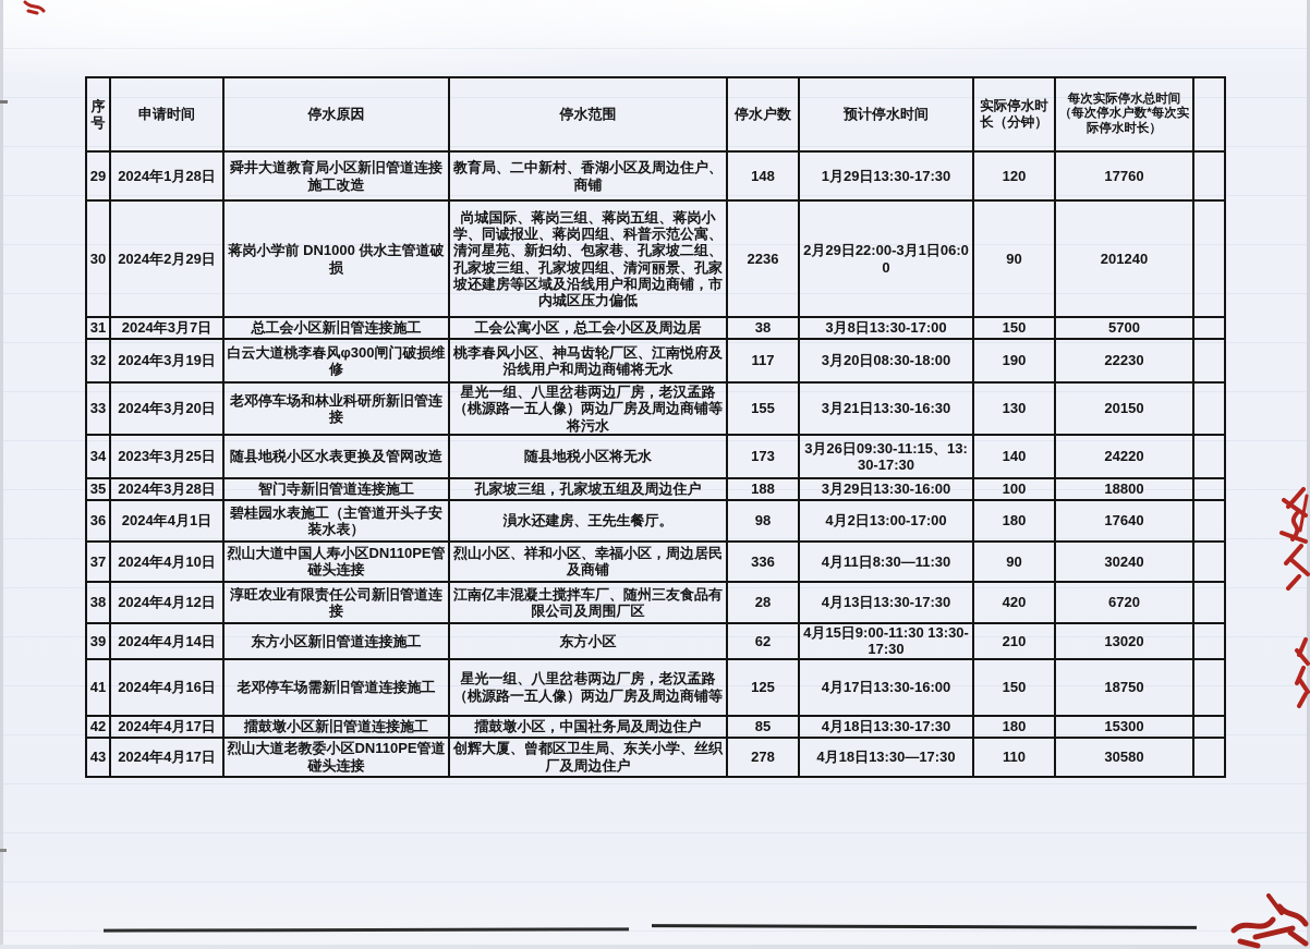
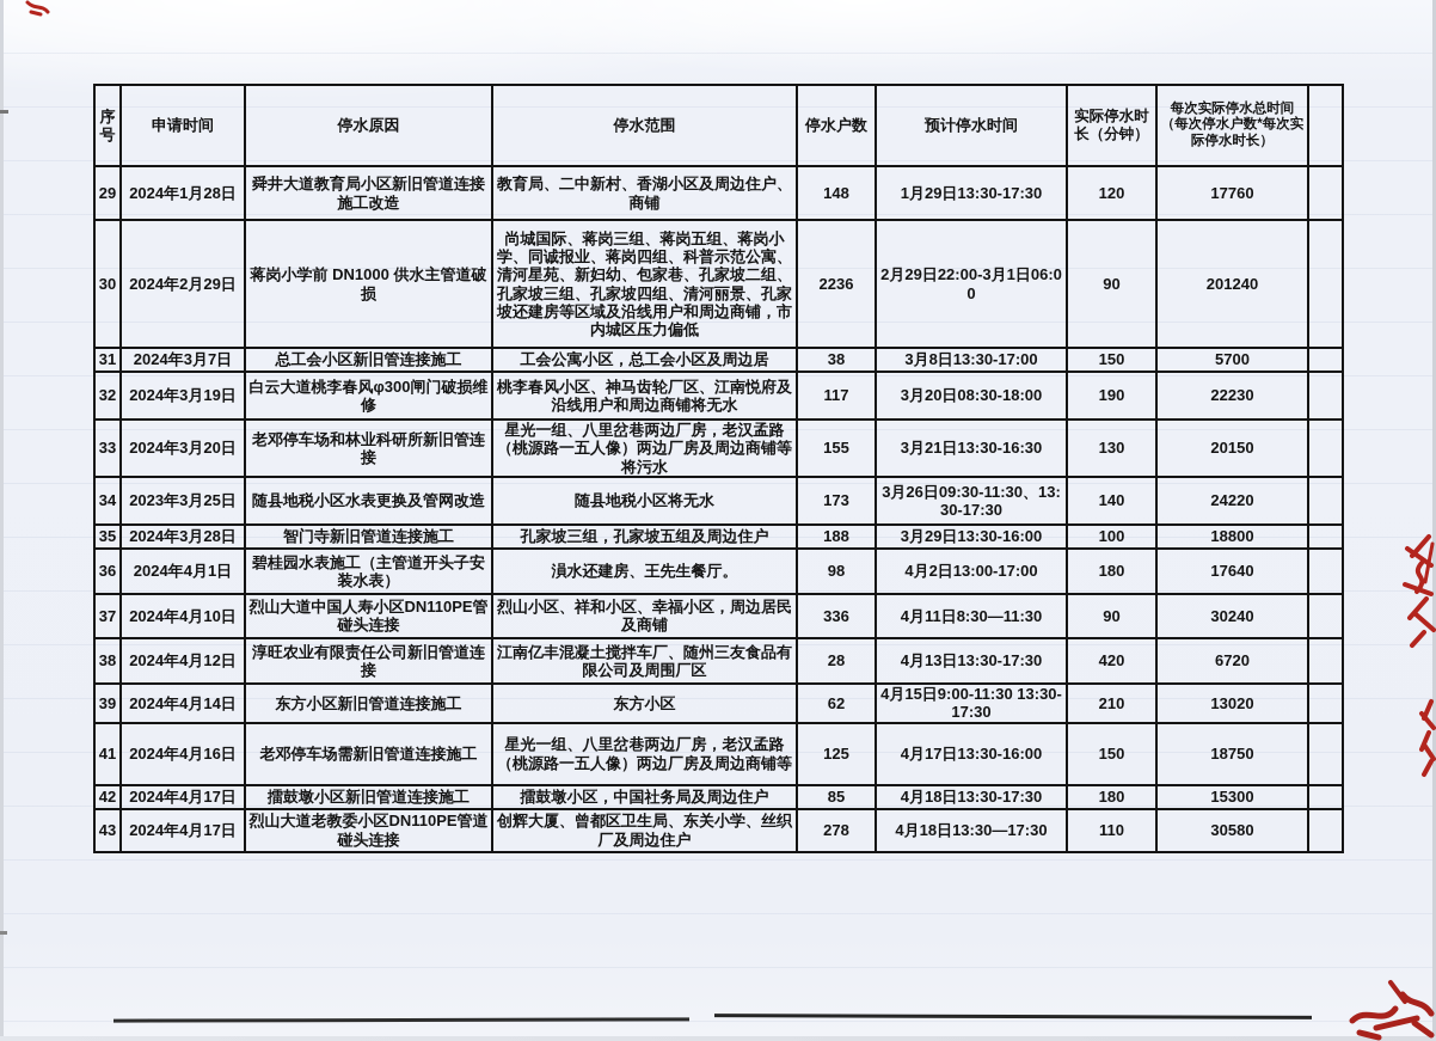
  序号	申请时间	停水原因	停水范围	停水户数	预计停水时间	实际停水时长（分钟）	每次实际停水总时间（每次停水户数*每次实际停水时长）
  29	2024年1月28日	舜井大道教育局小区新旧管道连接施工改造	教育局、二中新村、香湖小区及周边住户、商铺	148	1月29日13:30-17:30	120	17760
  30	2024年2月29日	蒋岗小学前 DN1000 供水主管道破损	尚城国际、蒋岗三组、蒋岗五组、蒋岗小学、同诚报业、蒋岗四组、科普示范公寓、清河星苑、新妇幼、包家巷、孔家坡二组、孔家坡三组、孔家坡四组、清河丽景、孔家坡还建房等区域及沿线用户和周边商铺，市内城区压力偏低	2236	2月29日22:00-3月1日06:00	90	201240
  31	2024年3月7日	总工会小区新旧管连接施工	工会公寓小区，总工会小区及周边居	38	3月8日13:30-17:00	150	5700
  32	2024年3月19日	白云大道桃李春风φ300闸门破损维修	桃李春风小区、神马齿轮厂区、江南悦府及沿线用户和周边商铺将无水	117	3月20日08:30-18:00	190	22230
  33	2024年3月20日	老邓停车场和林业科研所新旧管连接	星光一组、八里岔巷两边厂房，老汉孟路（桃源路一五人像）两边厂房及周边商铺等将污水	155	3月21日13:30-16:30	130	20150
- 34	2023年3月25日	随县地税小区水表更换及管网改造	随县地税小区将无水	173	3月26日09:30-11:15、13:30-17:30	140	24220
+ 34	2023年3月25日	随县地税小区水表更换及管网改造	随县地税小区将无水	173	3月26日09:30-11:30、13:30-17:30	140	24220
  35	2024年3月28日	智门寺新旧管道连接施工	孔家坡三组，孔家坡五组及周边住户	188	3月29日13:30-16:00	100	18800
  36	2024年4月1日	碧桂园水表施工（主管道开头子安装水表）	溳水还建房、王先生餐厅。	98	4月2日13:00-17:00	180	17640
  37	2024年4月10日	烈山大道中国人寿小区DN110PE管碰头连接	烈山小区、祥和小区、幸福小区，周边居民及商铺	336	4月11日8:30—11:30	90	30240
  38	2024年4月12日	淳旺农业有限责任公司新旧管道连接	江南亿丰混凝土搅拌车厂、随州三友食品有限公司及周围厂区	28	4月13日13:30-17:30	420	6720
  39	2024年4月14日	东方小区新旧管道连接施工	东方小区	62	4月15日9:00-11:30 13:30-17:30	210	13020
  41	2024年4月16日	老邓停车场需新旧管道连接施工	星光一组、八里岔巷两边厂房，老汉孟路（桃源路一五人像）两边厂房及周边商铺等	125	4月17日13:30-16:00	150	18750
  42	2024年4月17日	擂鼓墩小区新旧管道连接施工	擂鼓墩小区，中国社务局及周边住户	85	4月18日13:30-17:30	180	15300
  43	2024年4月17日	烈山大道老教委小区DN110PE管道碰头连接	创辉大厦、曾都区卫生局、东关小学、丝织厂及周边住户	278	4月18日13:30—17:30	110	30580
